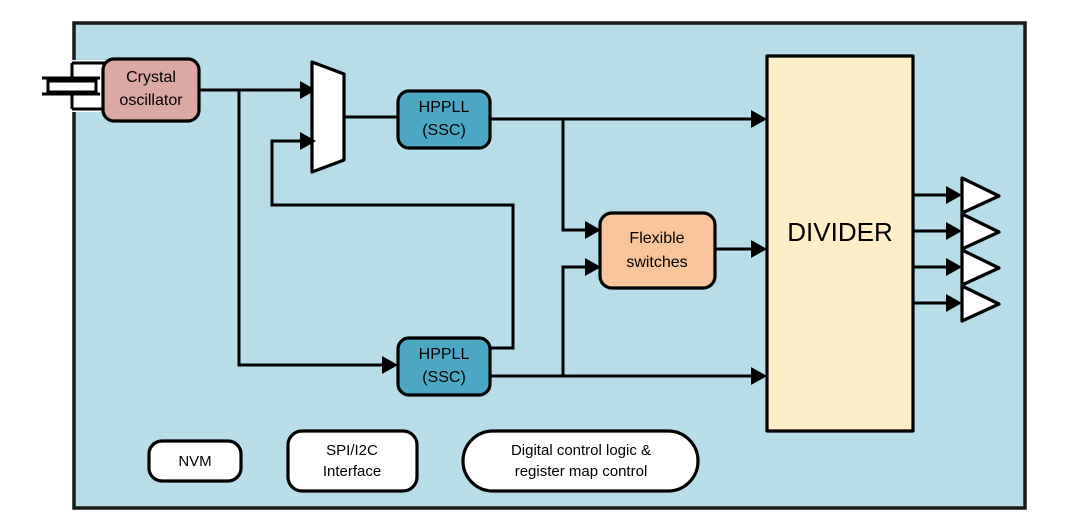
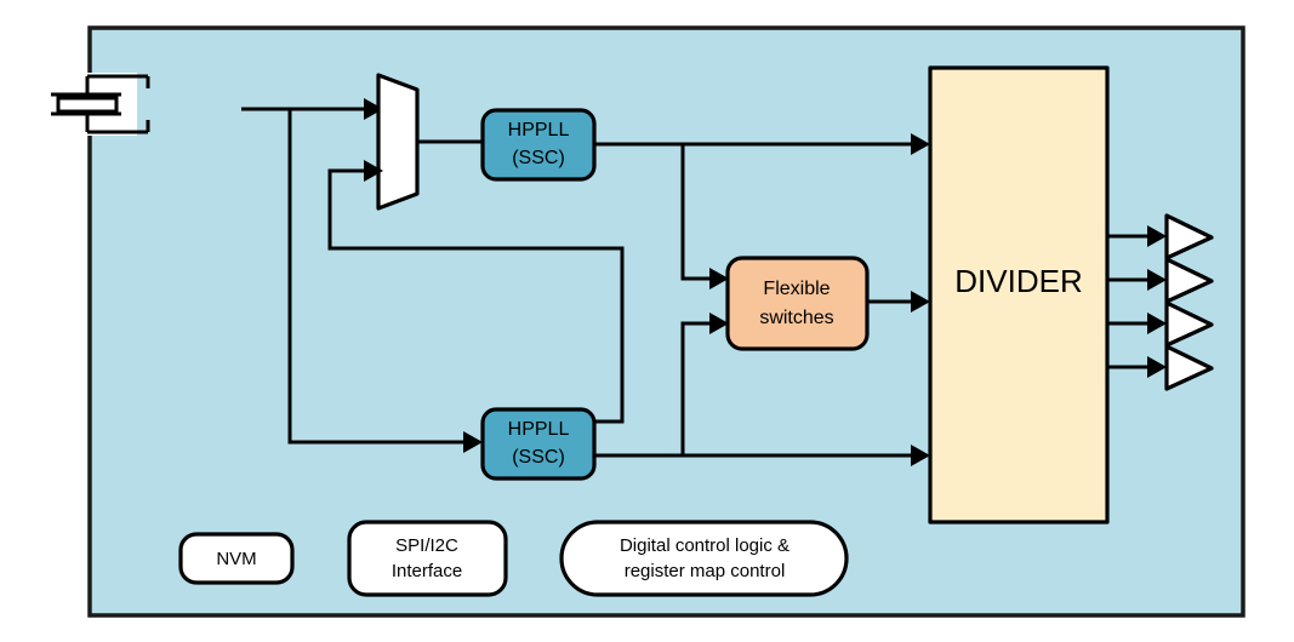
- Crystal
- oscillator
  HPPLL
  (SSC)
  HPPLL
  (SSC)
  Flexible
  switches
  DIVIDER
  NVM
  SPI/I2C
  Interface
  Digital control logic &
  register map control
